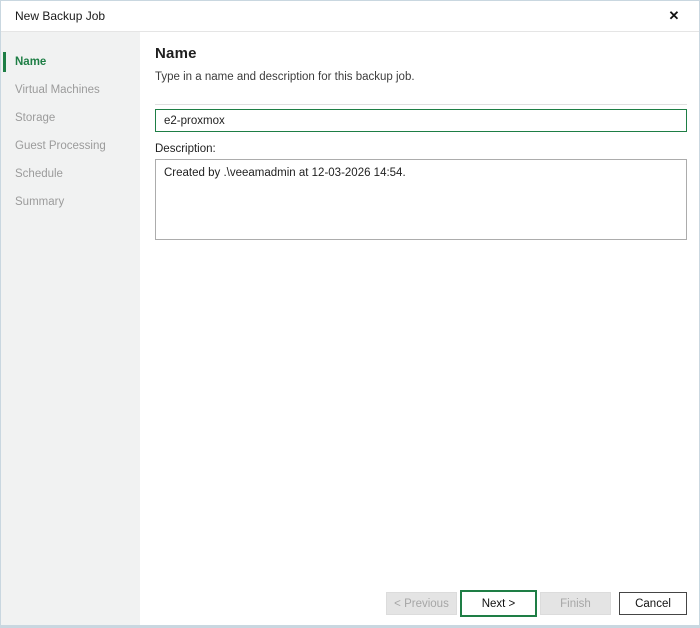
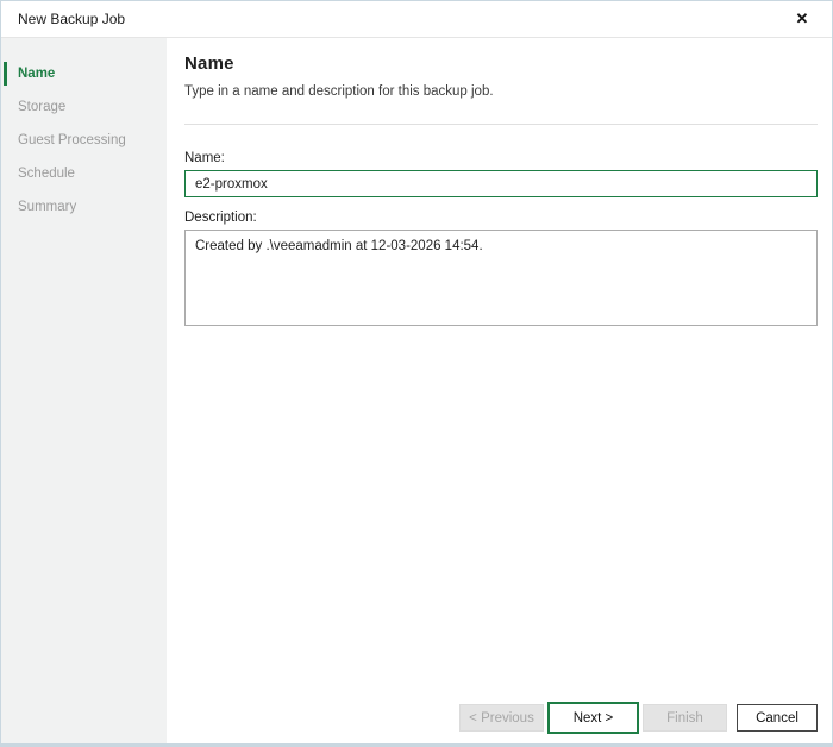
  New Backup Job
  ✕
  Name
- Virtual Machines
  Storage
  Guest Processing
  Schedule
  Summary
  Name
  Type in a name and description for this backup job.
+ Name:
  e2-proxmox
  Description:
  Created by .\veeamadmin at 12-03-2026 14:54.
  < Previous
  Next >
  Finish
  Cancel
